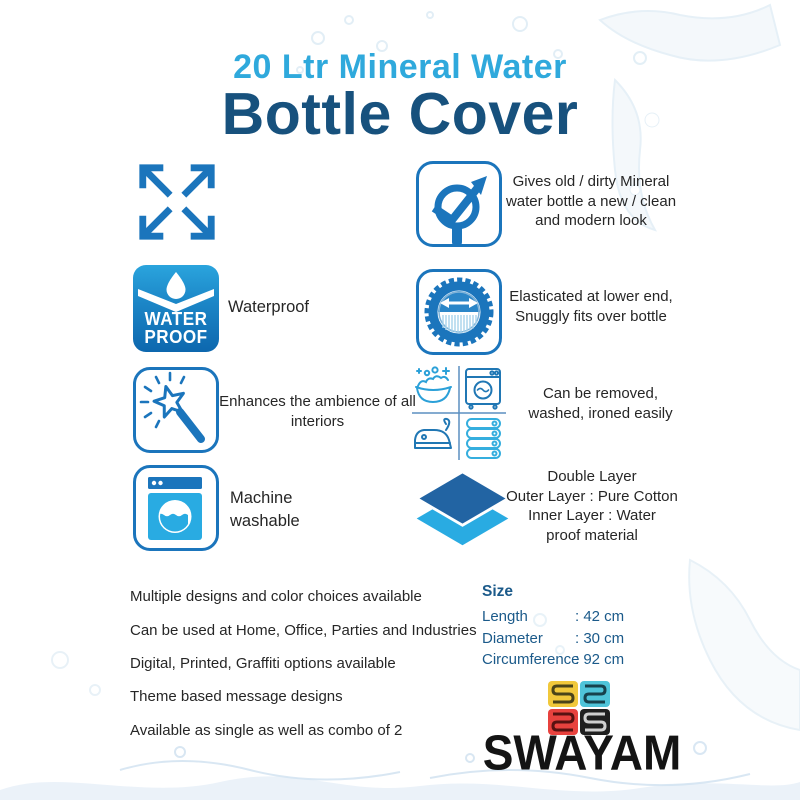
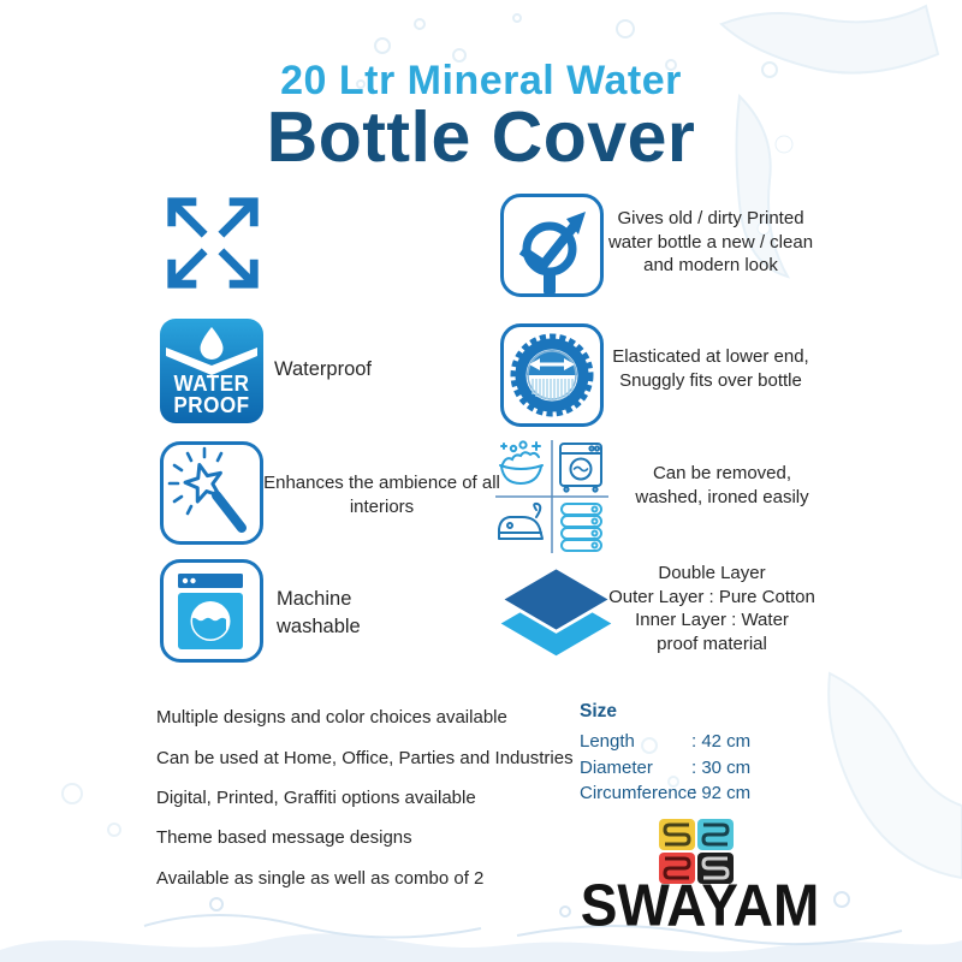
  20 Ltr Mineral Water
  Bottle Cover
- Gives old / dirty Mineral water bottle a new / clean and modern look
+ Gives old / dirty Printed water bottle a new / clean and modern look
  WATER
  PROOF
  Waterproof
  Elasticated at lower end, Snuggly fits over bottle
  Enhances the ambience of all interiors
  Can be removed, washed, ironed easily
  Machine washable
  Double Layer
  Outer Layer : Pure Cotton
  Inner Layer : Water
  proof material
  Multiple designs and color choices available
  Can be used at Home, Office, Parties and Industries
  Digital, Printed, Graffiti options available
  Theme based message designs
  Available as single as well as combo of 2
  Size
  Length
  : 42 cm
  Diameter
  : 30 cm
  Circumferenc
  : 92 cm
  SWAYAM
